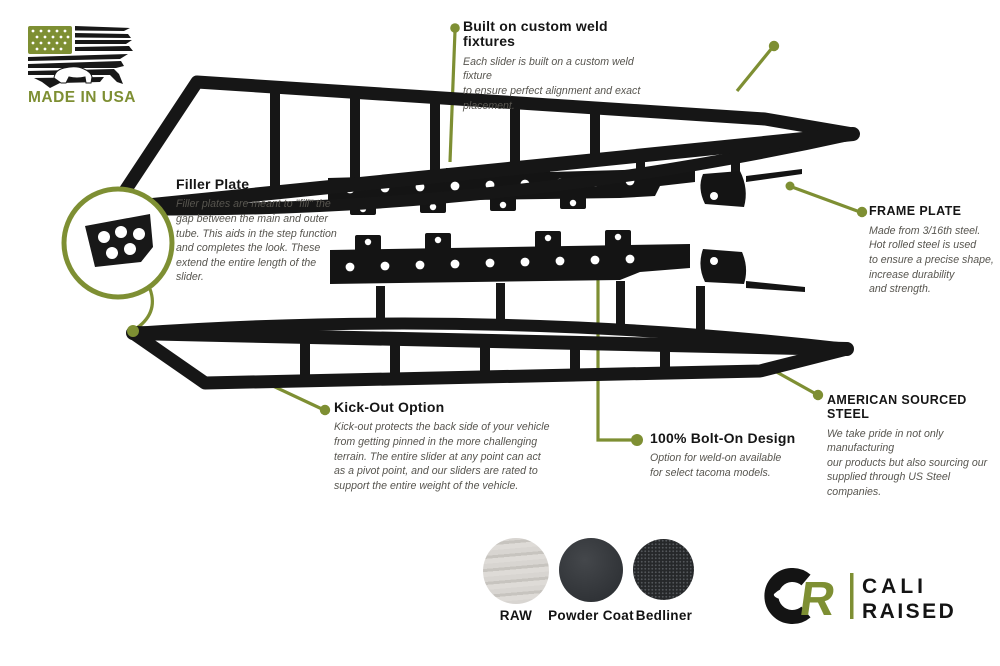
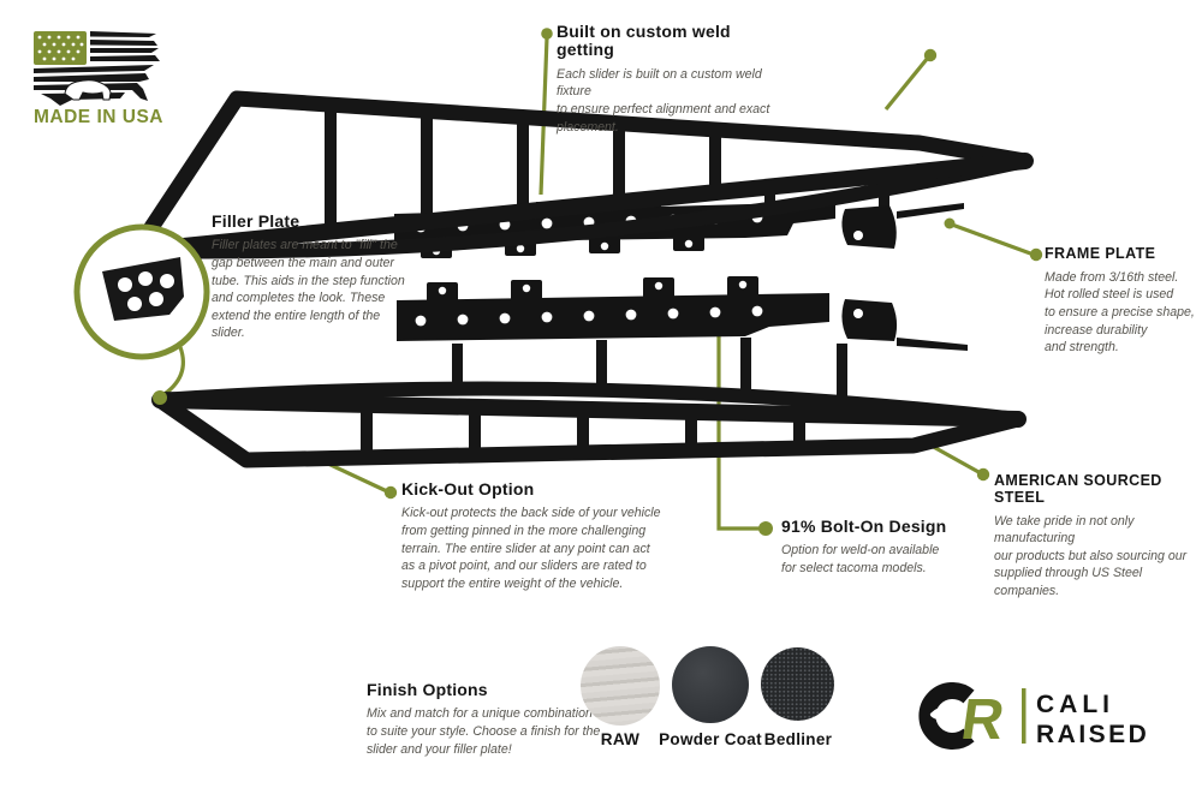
  MADE IN USA
- Built on custom weld fixtures
+ Built on custom weld getting
  Each slider is built on a custom weld fixture
  to ensure perfect alignment and exact
  placement.
  Filler Plate
  Filler plates are meant to "fill" the
  gap between the main and outer
  tube. This aids in the step function
  and completes the look. These
  extend the entire length of the
  slider.
  FRAME PLATE
  Made from 3/16th steel.
  Hot rolled steel is used
  to ensure a precise shape,
  increase durability
  and strength.
  Kick-Out Option
  Kick-out protects the back side of your vehicle
  from getting pinned in the more challenging
  terrain. The entire slider at any point can act
  as a pivot point, and our sliders are rated to
  support the entire weight of the vehicle.
- 100% Bolt-On Design
+ 91% Bolt-On Design
  Option for weld-on available
  for select tacoma models.
  AMERICAN SOURCED STEEL
  We take pride in not only manufacturing
  our products but also sourcing our
  supplied through US Steel companies.
+ Finish Options
+ Mix and match for a unique combination
+ to suite your style. Choose a finish for the
+ slider and your filler plate!
  RAW
  Powder Coat
  Bedliner
  CALI
  RAISED
